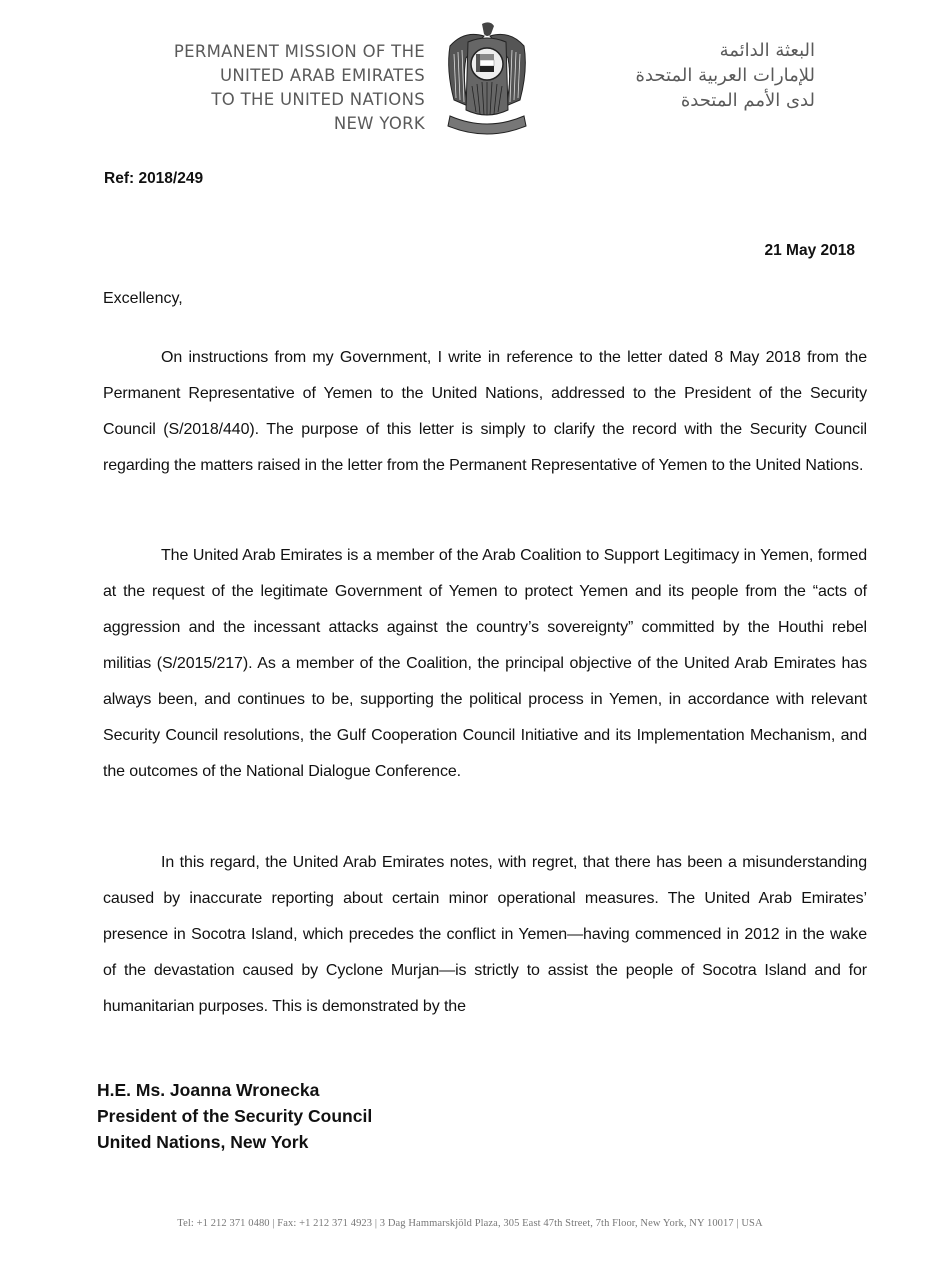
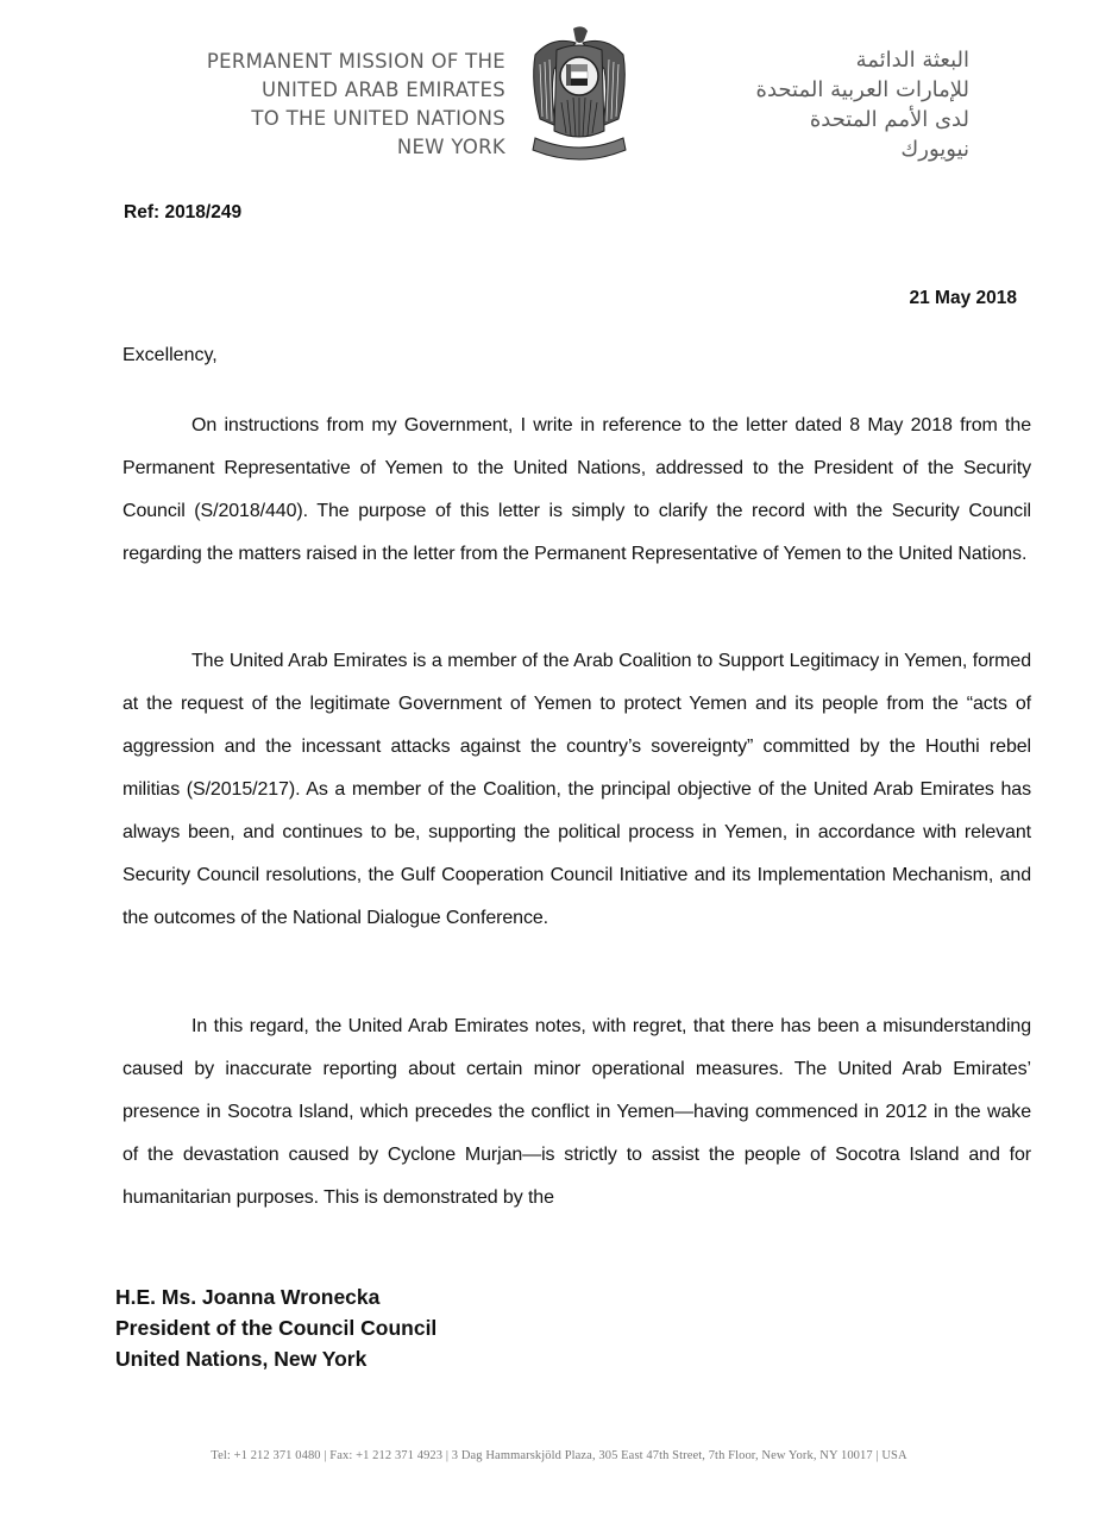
  PERMANENT MISSION OF THE
  UNITED ARAB EMIRATES
  TO THE UNITED NATIONS
  NEW YORK
  البعثة الدائمة
  للإمارات العربية المتحدة
  لدى الأمم المتحدة
+ نيويورك
  Ref: 2018/249
  21 May 2018
  Excellency,
  On instructions from my Government, I write in reference to the letter dated 8 May 2018 from the Permanent Representative of Yemen to the United Nations, addressed to the President of the Security Council (S/2018/440). The purpose of this letter is simply to clarify the record with the Security Council regarding the matters raised in the letter from the Permanent Representative of Yemen to the United Nations.
  The United Arab Emirates is a member of the Arab Coalition to Support Legitimacy in Yemen, formed at the request of the legitimate Government of Yemen to protect Yemen and its people from the “acts of aggression and the incessant attacks against the country’s sovereignty” committed by the Houthi rebel militias (S/2015/217). As a member of the Coalition, the principal objective of the United Arab Emirates has always been, and continues to be, supporting the political process in Yemen, in accordance with relevant Security Council resolutions, the Gulf Cooperation Council Initiative and its Implementation Mechanism, and the outcomes of the National Dialogue Conference.
  In this regard, the United Arab Emirates notes, with regret, that there has been a misunderstanding caused by inaccurate reporting about certain minor operational measures. The United Arab Emirates’ presence in Socotra Island, which precedes the conflict in Yemen—having commenced in 2012 in the wake of the devastation caused by Cyclone Murjan—is strictly to assist the people of Socotra Island and for humanitarian purposes. This is demonstrated by the
  H.E. Ms. Joanna Wronecka
- President of the Security Council
+ President of the Council Council
  United Nations, New York
  Tel: +1 212 371 0480 | Fax: +1 212 371 4923 | 3 Dag Hammarskjöld Plaza, 305 East 47th Street, 7th Floor, New York, NY 10017 | USA
